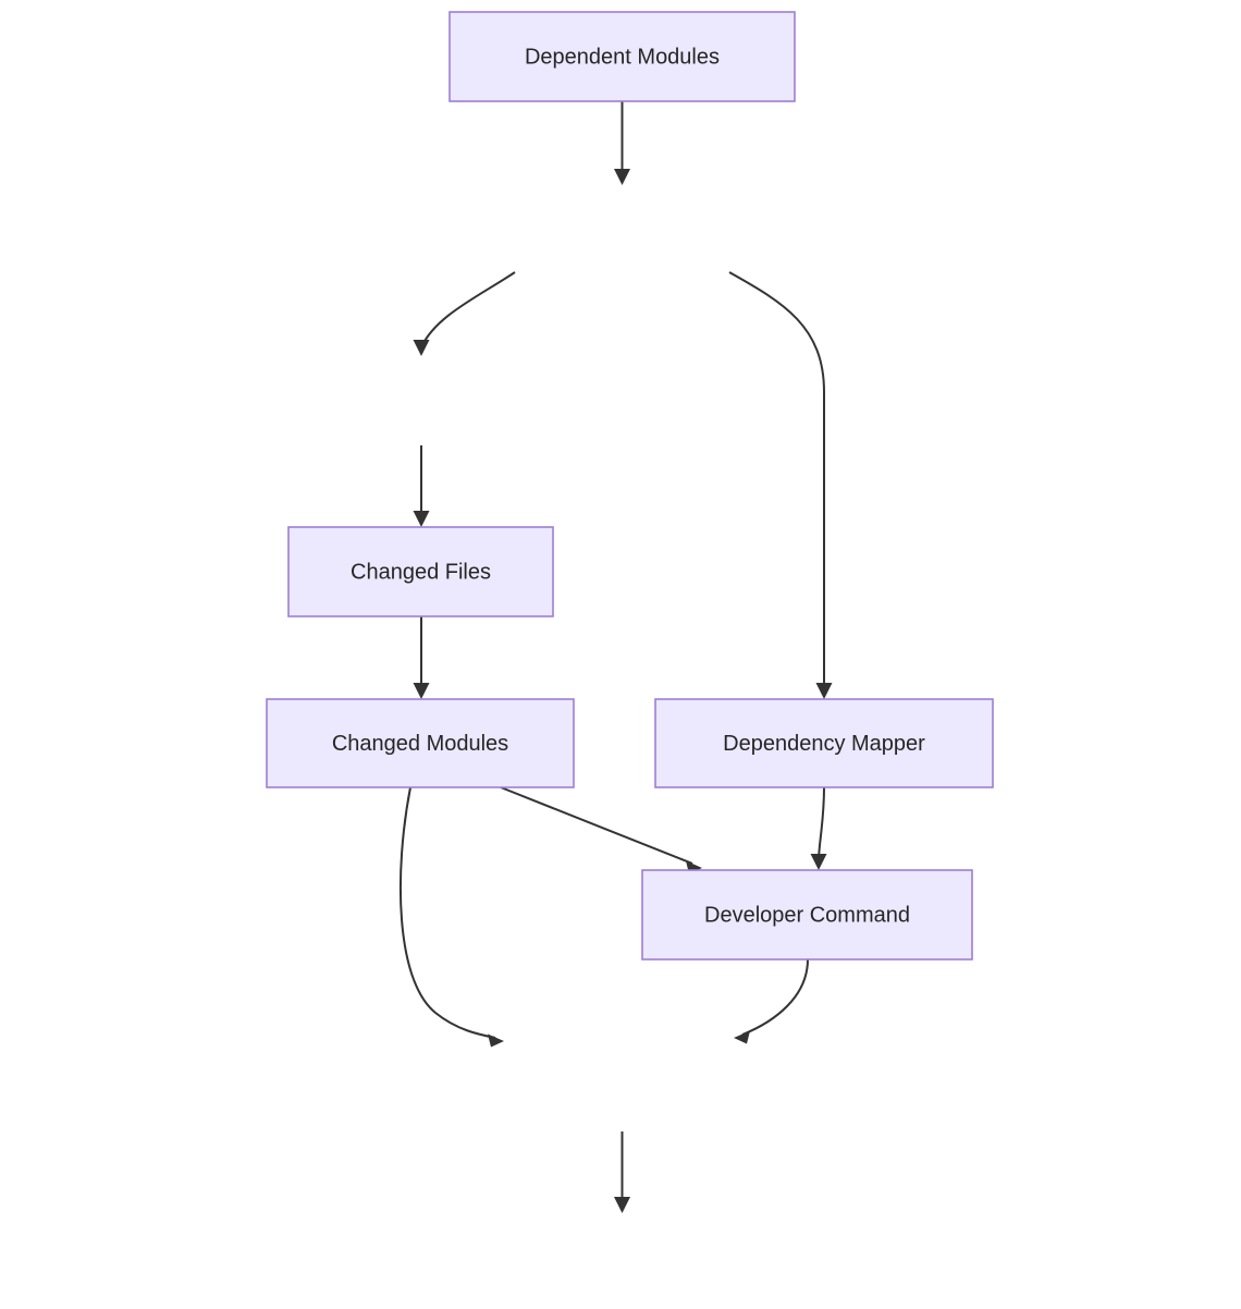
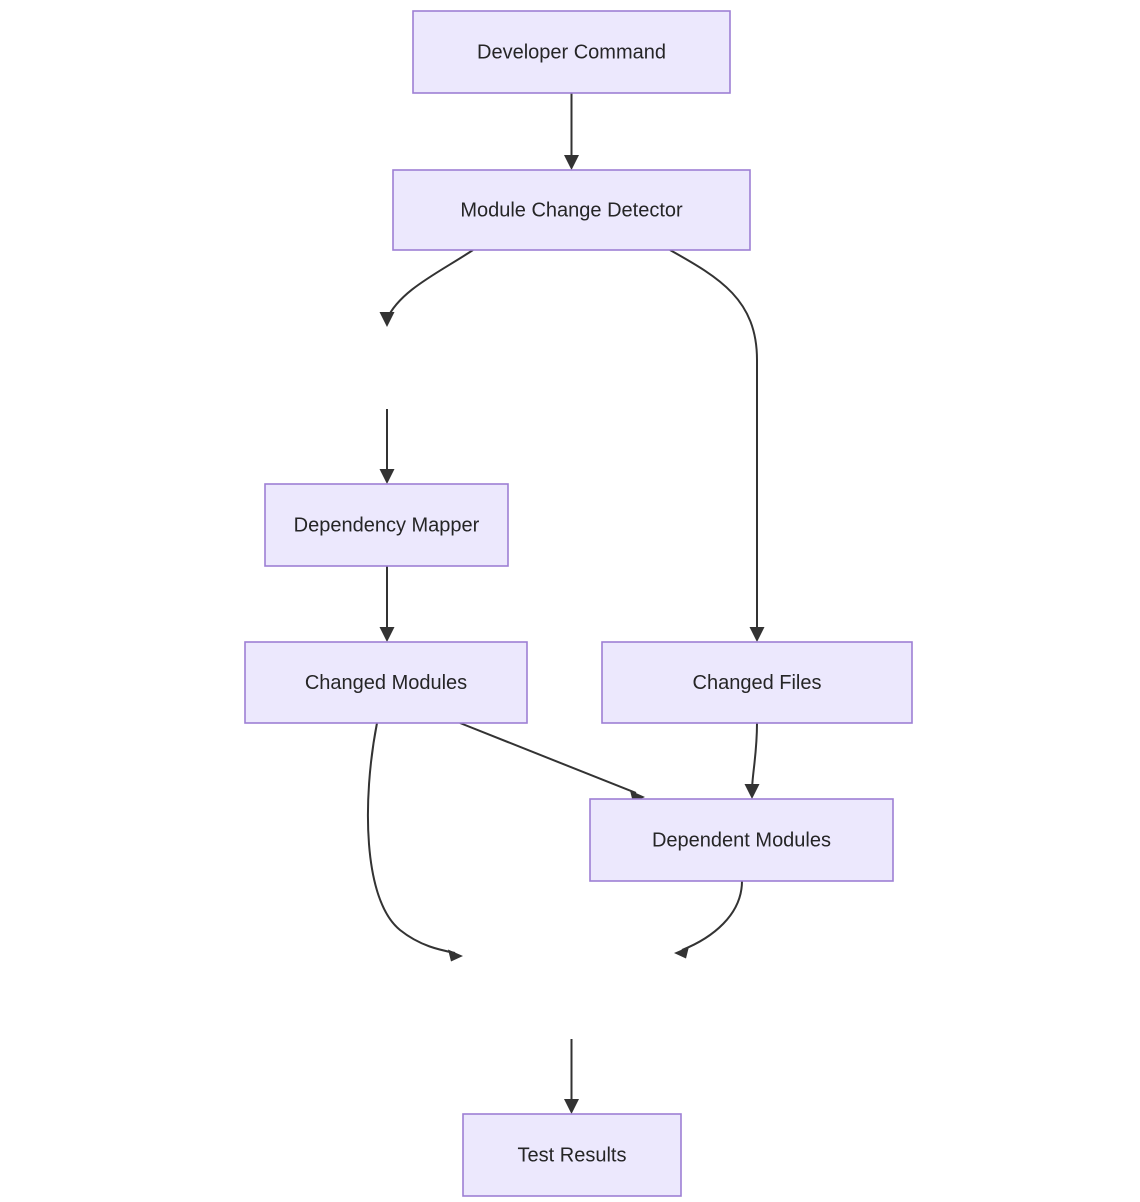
- Dependent Modules
+ Developer Command
+ Module Change Detector
- Changed Files
+ Dependency Mapper
  Changed Modules
- Dependency Mapper
+ Changed Files
- Developer Command
+ Dependent Modules
+ Test Results
